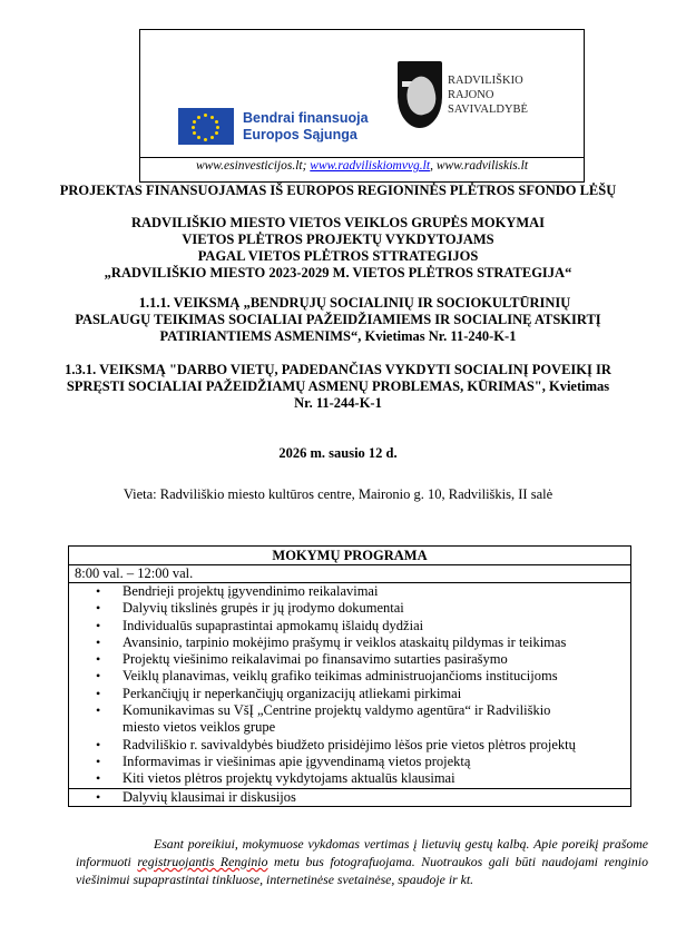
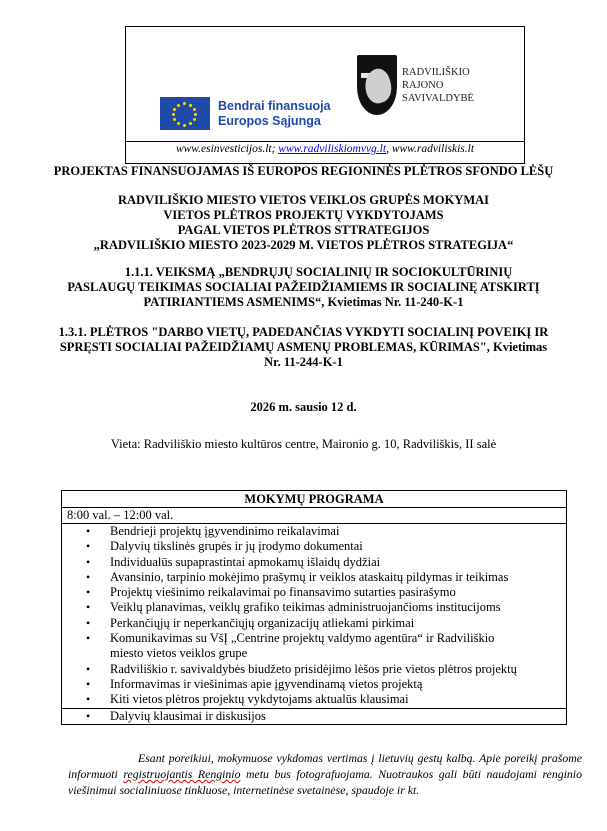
  Bendrai finansuoja
  Europos Sąjunga
  RADVILIŠKIO
  RAJONO
  SAVIVALDYBĖ
  www.esinvesticijos.lt; www.radviliskiomvvg.lt, www.radviliskis.lt
  PROJEKTAS FINANSUOJAMAS IŠ EUROPOS REGIONINĖS PLĖTROS SFONDO LĖŠŲ
  RADVILIŠKIO MIESTO VIETOS VEIKLOS GRUPĖS MOKYMAI
  VIETOS PLĖTROS PROJEKTŲ VYKDYTOJAMS
  PAGAL VIETOS PLĖTROS STTRATEGIJOS
  „RADVILIŠKIO MIESTO 2023-2029 M. VIETOS PLĖTROS STRATEGIJA“
  1.1.1. VEIKSMĄ „BENDRŲJŲ SOCIALINIŲ IR SOCIOKULTŪRINIŲ
  PASLAUGŲ TEIKIMAS SOCIALIAI PAŽEIDŽIAMIEMS IR SOCIALINĘ ATSKIRTĮ
  PATIRIANTIEMS ASMENIMS“, Kvietimas Nr. 11-240-K-1
- 1.3.1. VEIKSMĄ "DARBO VIETŲ, PADEDANČIAS VYKDYTI SOCIALINĮ POVEIKĮ IR
+ 1.3.1. PLĖTROS "DARBO VIETŲ, PADEDANČIAS VYKDYTI SOCIALINĮ POVEIKĮ IR
  SPRĘSTI SOCIALIAI PAŽEIDŽIAMŲ ASMENŲ PROBLEMAS, KŪRIMAS", Kvietimas
  Nr. 11-244-K-1
  2026 m. sausio 12 d.
  Vieta: Radviliškio miesto kultūros centre, Maironio g. 10, Radviliškis, II salė
  MOKYMŲ PROGRAMA
  8:00 val. – 12:00 val.
  Bendrieji projektų įgyvendinimo reikalavimai
  Dalyvių tikslinės grupės ir jų įrodymo dokumentai
  Individualūs supaprastintai apmokamų išlaidų dydžiai
  Avansinio, tarpinio mokėjimo prašymų ir veiklos ataskaitų pildymas ir teikimas
  Projektų viešinimo reikalavimai po finansavimo sutarties pasirašymo
  Veiklų planavimas, veiklų grafiko teikimas administruojančioms institucijoms
  Perkančiųjų ir neperkančiųjų organizacijų atliekami pirkimai
  Komunikavimas su VšĮ „Centrine projektų valdymo agentūra“ ir Radviliškio miesto vietos veiklos grupe
  Radviliškio r. savivaldybės biudžeto prisidėjimo lėšos prie vietos plėtros projektų
  Informavimas ir viešinimas apie įgyvendinamą vietos projektą
  Kiti vietos plėtros projektų vykdytojams aktualūs klausimai
  Dalyvių klausimai ir diskusijos
- Esant poreikiui, mokymuose vykdomas vertimas į lietuvių gestų kalbą. Apie poreikį prašome informuoti registruojantis Renginio metu bus fotografuojama. Nuotraukos gali būti naudojami renginio viešinimui supaprastintai tinkluose, internetinėse svetainėse, spaudoje ir kt.
+ Esant poreikiui, mokymuose vykdomas vertimas į lietuvių gestų kalbą. Apie poreikį prašome informuoti registruojantis Renginio metu bus fotografuojama. Nuotraukos gali būti naudojami renginio viešinimui socialiniuose tinkluose, internetinėse svetainėse, spaudoje ir kt.
